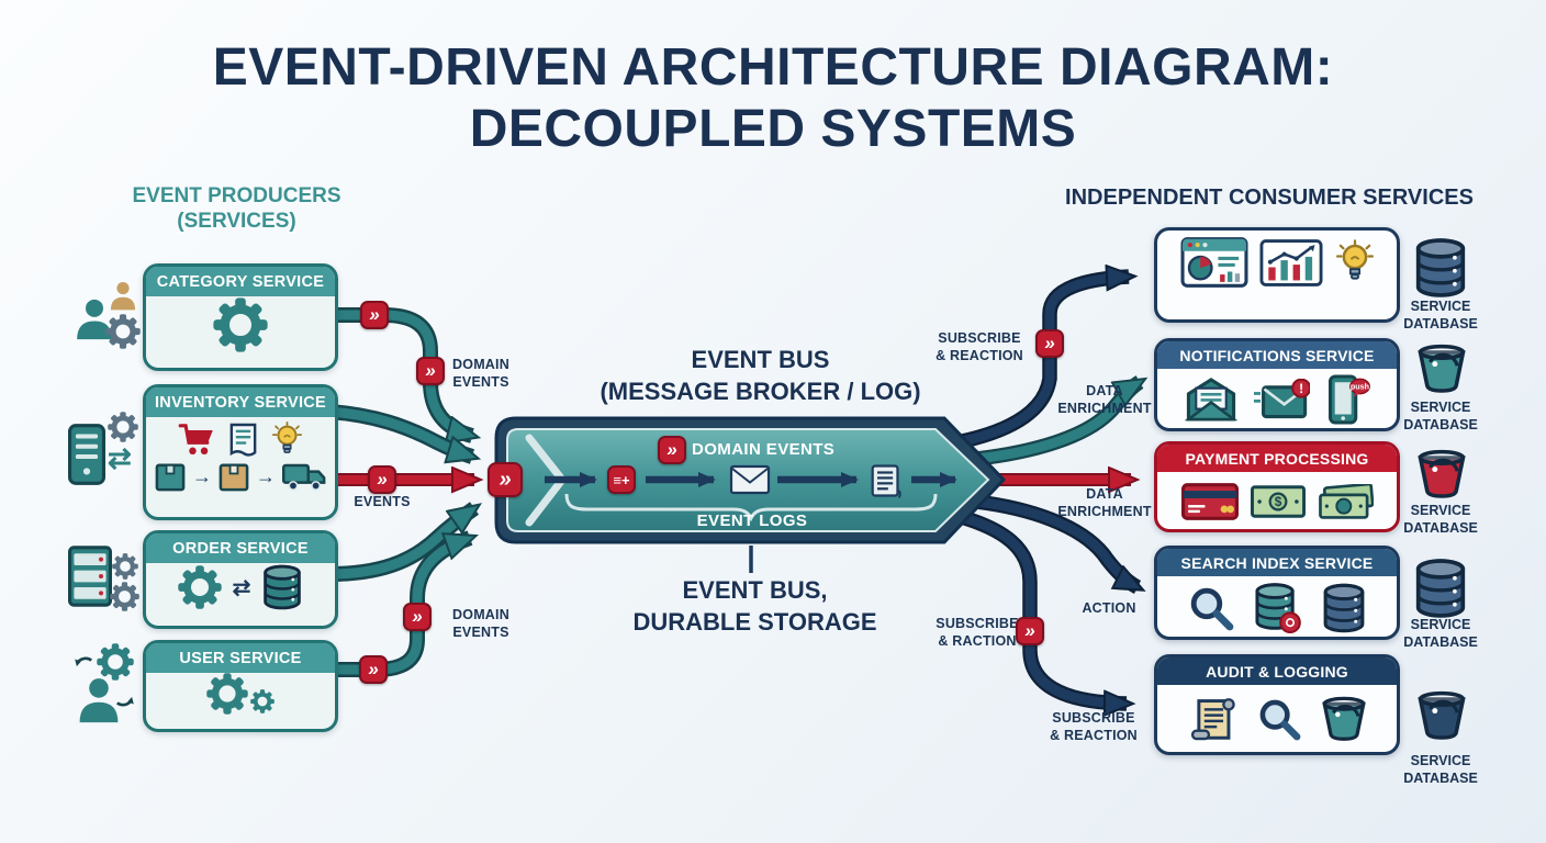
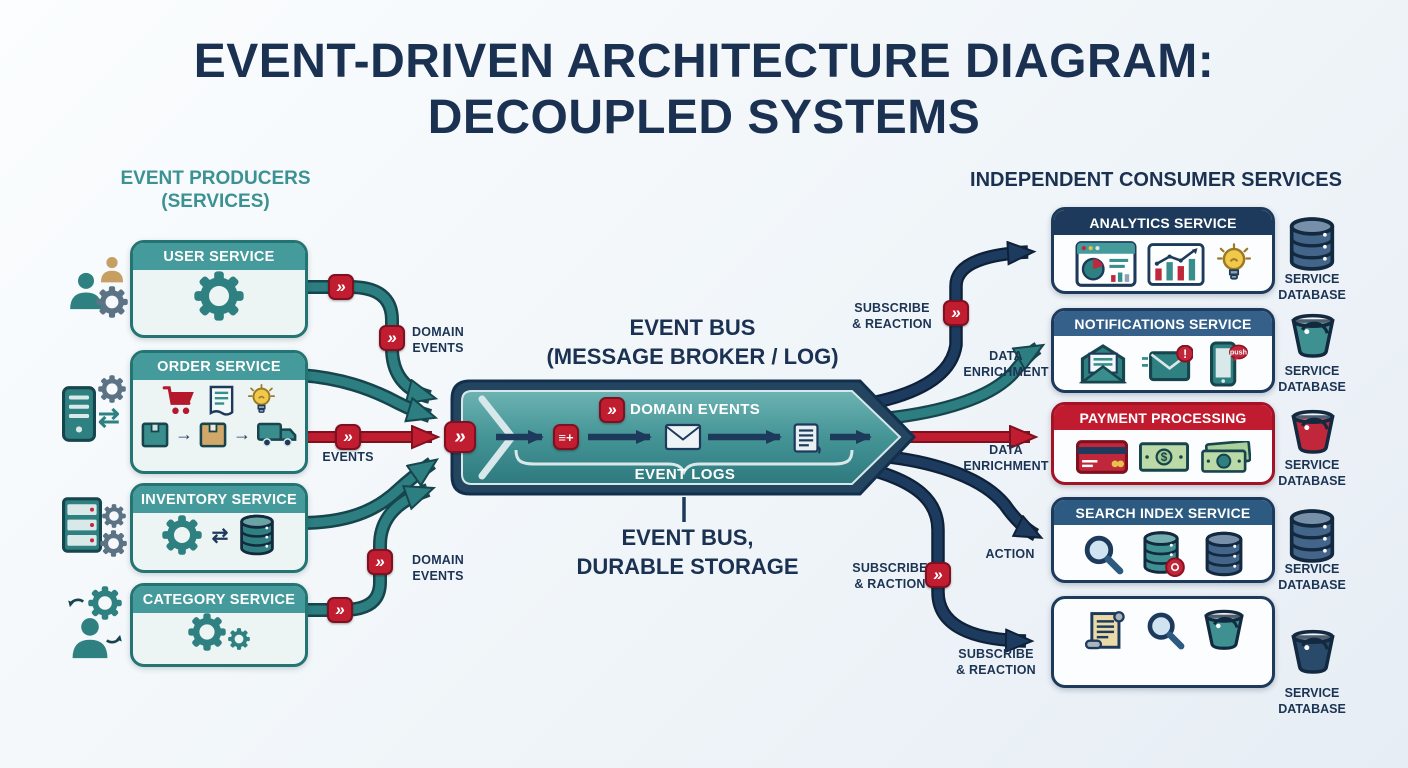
  EVENT-DRIVEN ARCHITECTURE DIAGRAM:
  DECOUPLED SYSTEMS
  EVENT PRODUCERS
  (SERVICES)
  INDEPENDENT CONSUMER SERVICES
- CATEGORY SERVICE
+ USER SERVICE
- INVENTORY SERVICE
+ ORDER SERVICE
  →
  →
- ORDER SERVICE
+ INVENTORY SERVICE
  ⇄
- USER SERVICE
+ CATEGORY SERVICE
  ⇄
  EVENT BUS
  (MESSAGE BROKER / LOG)
  DOMAIN EVENTS
  EVENT LOGS
  EVENT BUS,
  DURABLE STORAGE
+ ANALYTICS SERVICE
  NOTIFICATIONS SERVICE
  PAYMENT PROCESSING
  SEARCH INDEX SERVICE
- AUDIT & LOGGING
  SERVICE
  DATABASE
  SERVICE
  DATABASE
  SERVICE
  DATABASE
  SERVICE
  DATABASE
  SERVICE
  DATABASE
  DOMAIN
  EVENTS
  EVENTS
  DOMAIN
  EVENTS
  SUBSCRIBE
  & REACTION
  DATA
  ENRICHMENT
  DATA
  ENRICHMENT
  ACTION
  SUBSCRIBE
  & RACTION
  SUBSCRIBE
  & REACTION
  »
  »
  »
  »
  »
  »
  »
  ≡+
  »
  »
